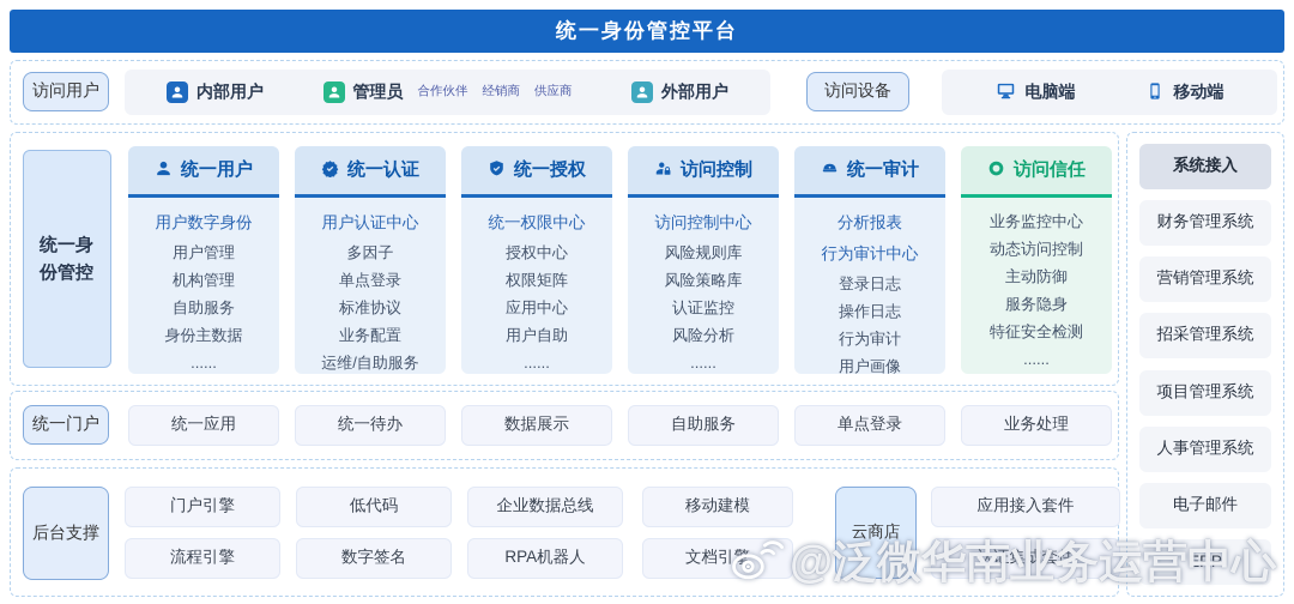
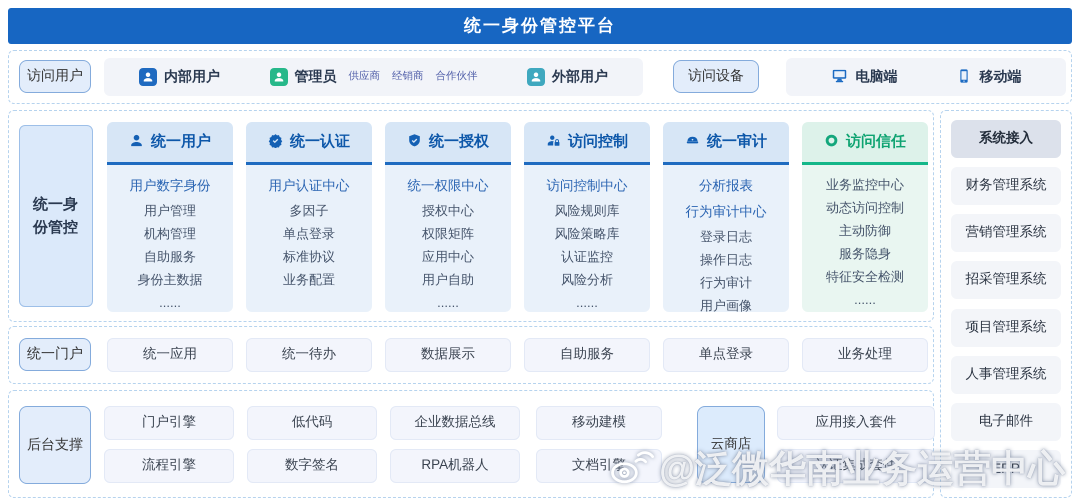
  统一身份管控平台
  访问用户
  内部用户
  管理员
- 合作伙伴
+ 供应商
  经销商
- 供应商
+ 合作伙伴
  外部用户
  访问设备
  电脑端
  移动端
  统一身份管控
  统一用户
  用户数字身份
  用户管理
  机构管理
  自助服务
  身份主数据
  ......
  统一认证
  用户认证中心
  多因子
  单点登录
  标准协议
  业务配置
- 运维/自助服务
  统一授权
  统一权限中心
  授权中心
  权限矩阵
  应用中心
  用户自助
  ......
  访问控制
  访问控制中心
  风险规则库
  风险策略库
  认证监控
  风险分析
  ......
  统一审计
  分析报表
  行为审计中心
  登录日志
  操作日志
  行为审计
  用户画像
  访问信任
  业务监控中心
  动态访问控制
  主动防御
  服务隐身
  特征安全检测
  ......
  统一门户
  统一应用
  统一待办
  数据展示
  自助服务
  单点登录
  业务处理
  后台支撑
  门户引擎
  低代码
  企业数据总线
  移动建模
  流程引擎
  数字签名
  RPA机器人
  文档引
  云商店
  应用接入套件
  认证集成套件
  系统接入
  财务管理系统
  营销管理系统
  招采管理系统
  项目管理系统
  人事管理系统
  电子邮件
  ERP
  @泛微华南业务运营中心
